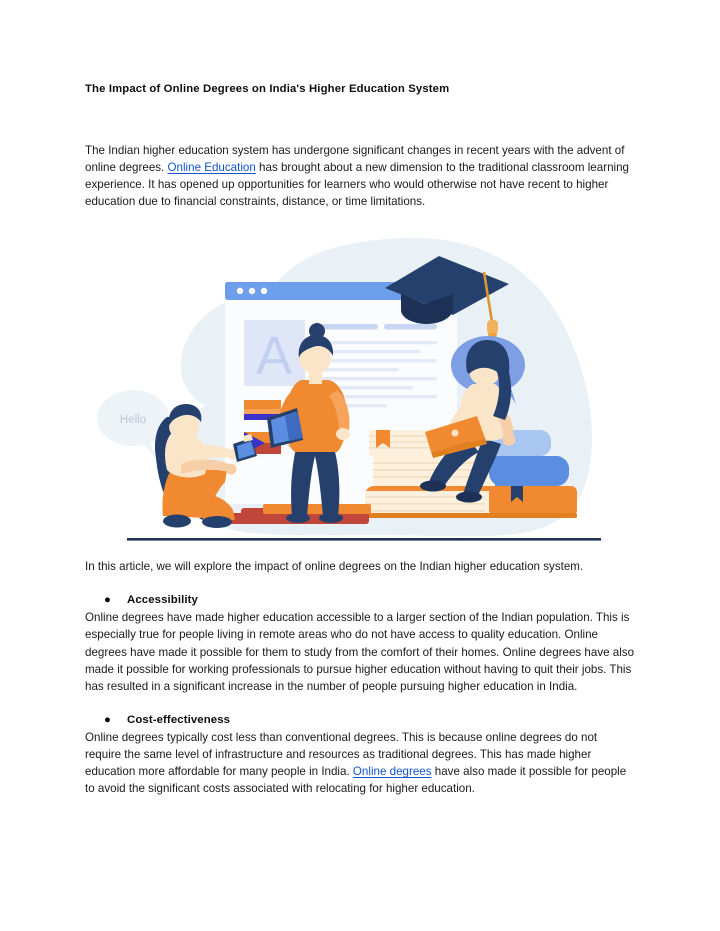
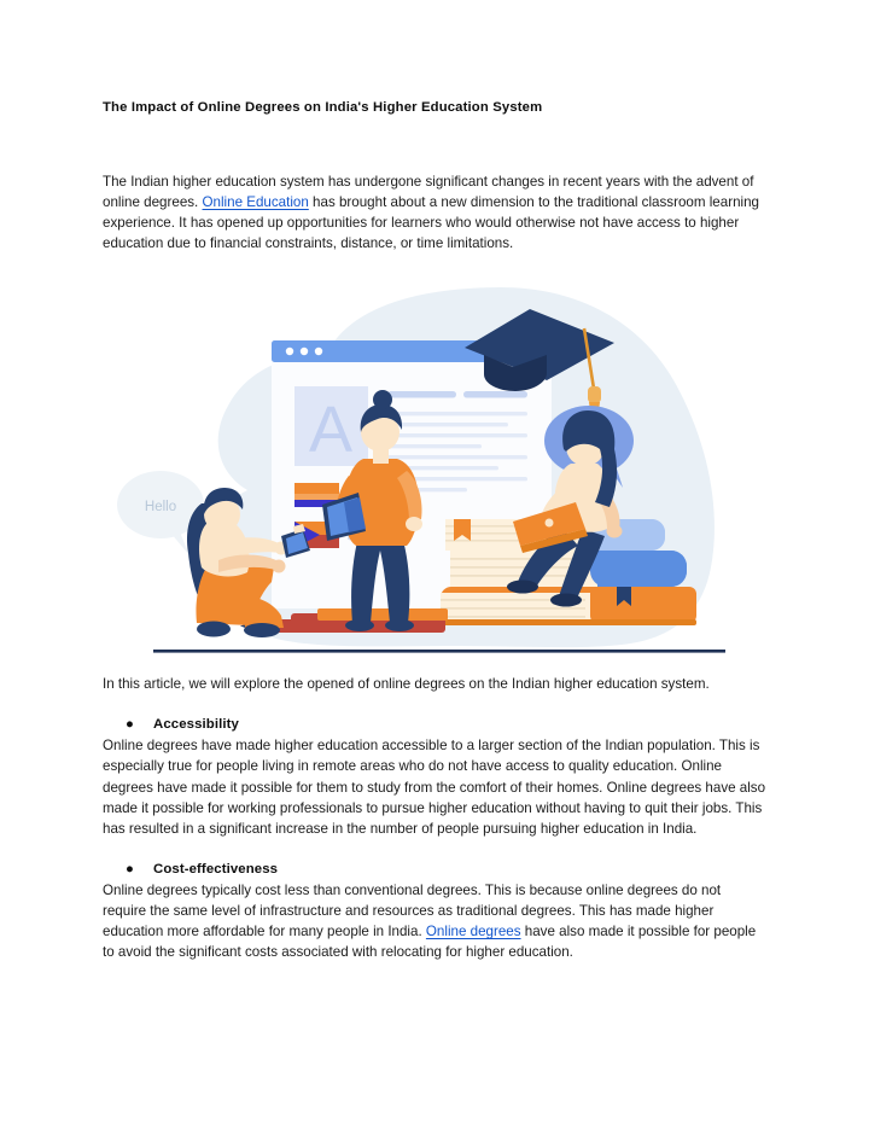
  The Impact of Online Degrees on India's Higher Education System
- The Indian higher education system has undergone significant changes in recent years with the advent of online degrees. Online Education has brought about a new dimension to the traditional classroom learning experience. It has opened up opportunities for learners who would otherwise not have recent to higher education due to financial constraints, distance, or time limitations.
+ The Indian higher education system has undergone significant changes in recent years with the advent of online degrees. Online Education has brought about a new dimension to the traditional classroom learning experience. It has opened up opportunities for learners who would otherwise not have access to higher education due to financial constraints, distance, or time limitations.
- In this article, we will explore the impact of online degrees on the Indian higher education system.
+ In this article, we will explore the opened of online degrees on the Indian higher education system.
  ●
  Accessibility
  Online degrees have made higher education accessible to a larger section of the Indian population. This is especially true for people living in remote areas who do not have access to quality education. Online degrees have made it possible for them to study from the comfort of their homes. Online degrees have also made it possible for working professionals to pursue higher education without having to quit their jobs. This has resulted in a significant increase in the number of people pursuing higher education in India.
  ●
  Cost-effectiveness
  Online degrees typically cost less than conventional degrees. This is because online degrees do not require the same level of infrastructure and resources as traditional degrees. This has made higher education more affordable for many people in India. Online degrees have also made it possible for people to avoid the significant costs associated with relocating for higher education.
  A
  Hello
